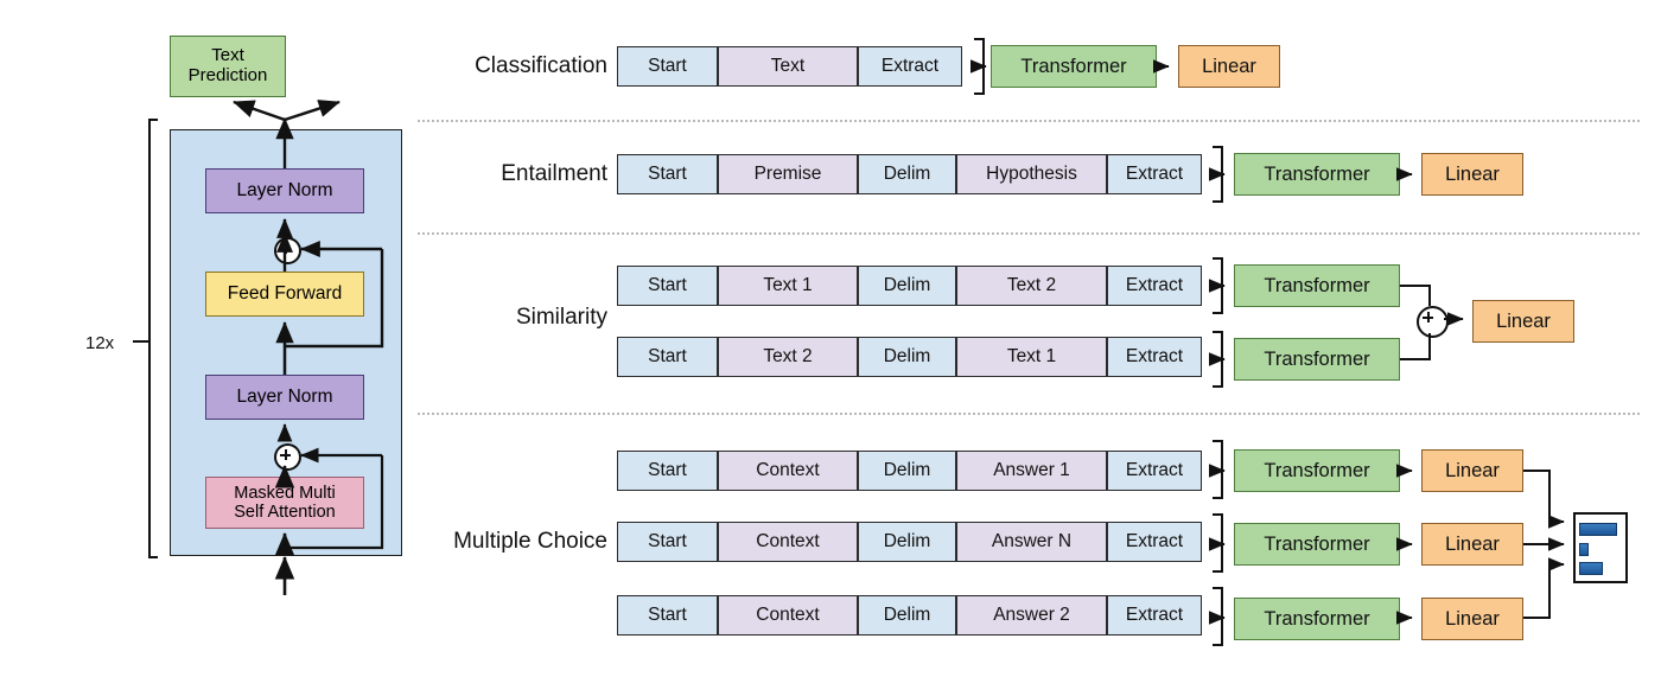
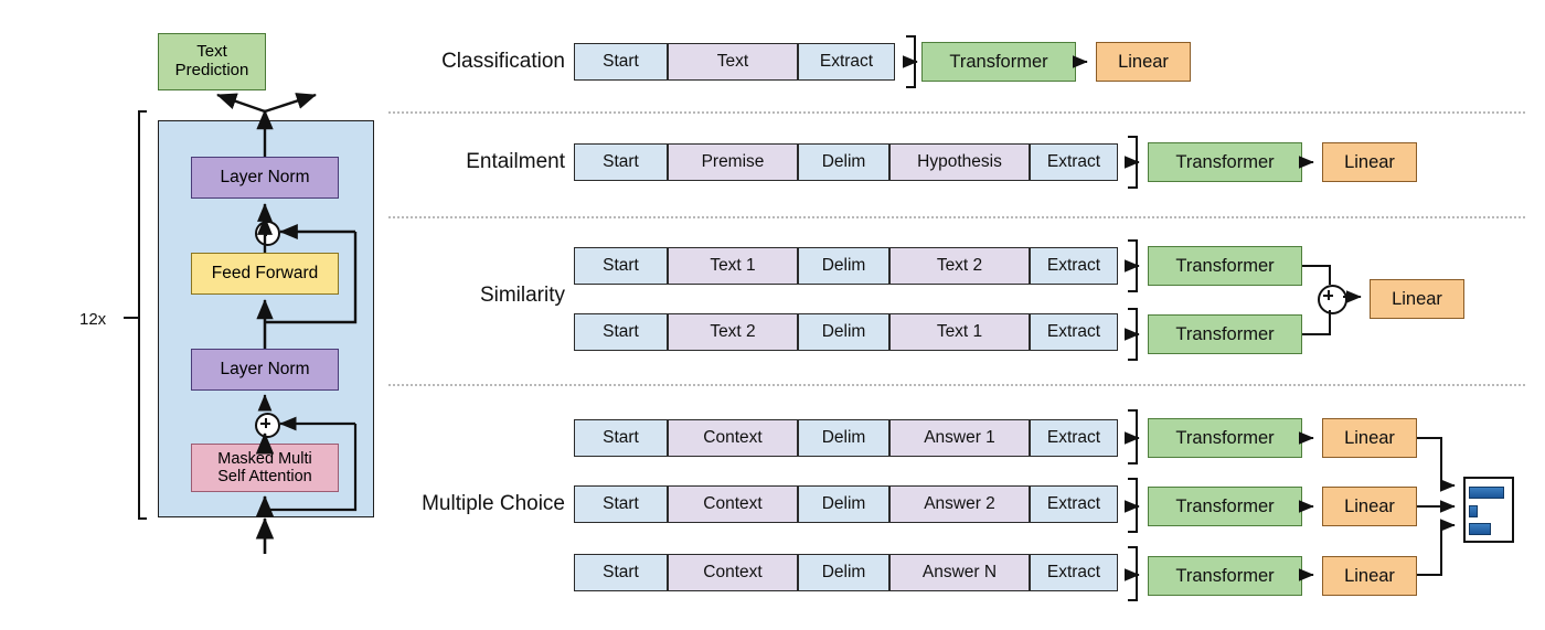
  Text
  Prediction
  Layer Norm
  Feed Forward
  Layer Norm
  Masked Multi
  Self Attention
  12x
  Classification
  Start
  Text
  Extract
  Transformer
  Linear
  Entailment
  Start
  Premise
  Delim
  Hypothesis
  Extract
  Transformer
  Linear
  Similarity
  Start
  Text 1
  Delim
  Text 2
  Extract
  Start
  Text 2
  Delim
  Text 1
  Extract
  Transformer
  Transformer
  Linear
  Multiple Choice
  Start
  Context
  Delim
  Answer 1
  Extract
  Start
  Context
  Delim
- Answer N
+ Answer 2
  Extract
  Start
  Context
  Delim
- Answer 2
+ Answer N
  Extract
  Transformer
  Linear
  Transformer
  Linear
  Transformer
  Linear
